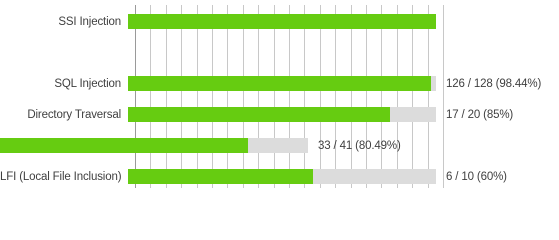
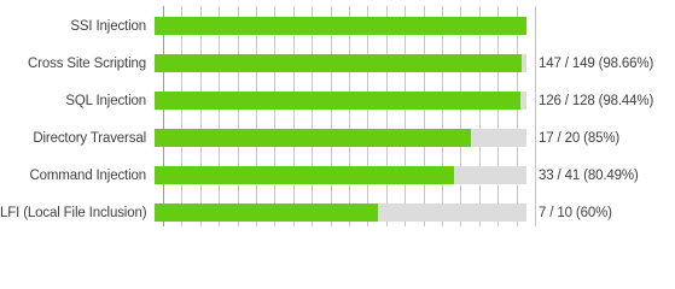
  SSI Injection
+ Cross Site Scripting
+ 147 / 149 (98.66%)
  SQL Injection
  126 / 128 (98.44%)
  Directory Traversal
  17 / 20 (85%)
+ Command Injection
  33 / 41 (80.49%)
  LFI (Local File Inclusion)
- 6 / 10 (60%)
+ 7 / 10 (60%)
